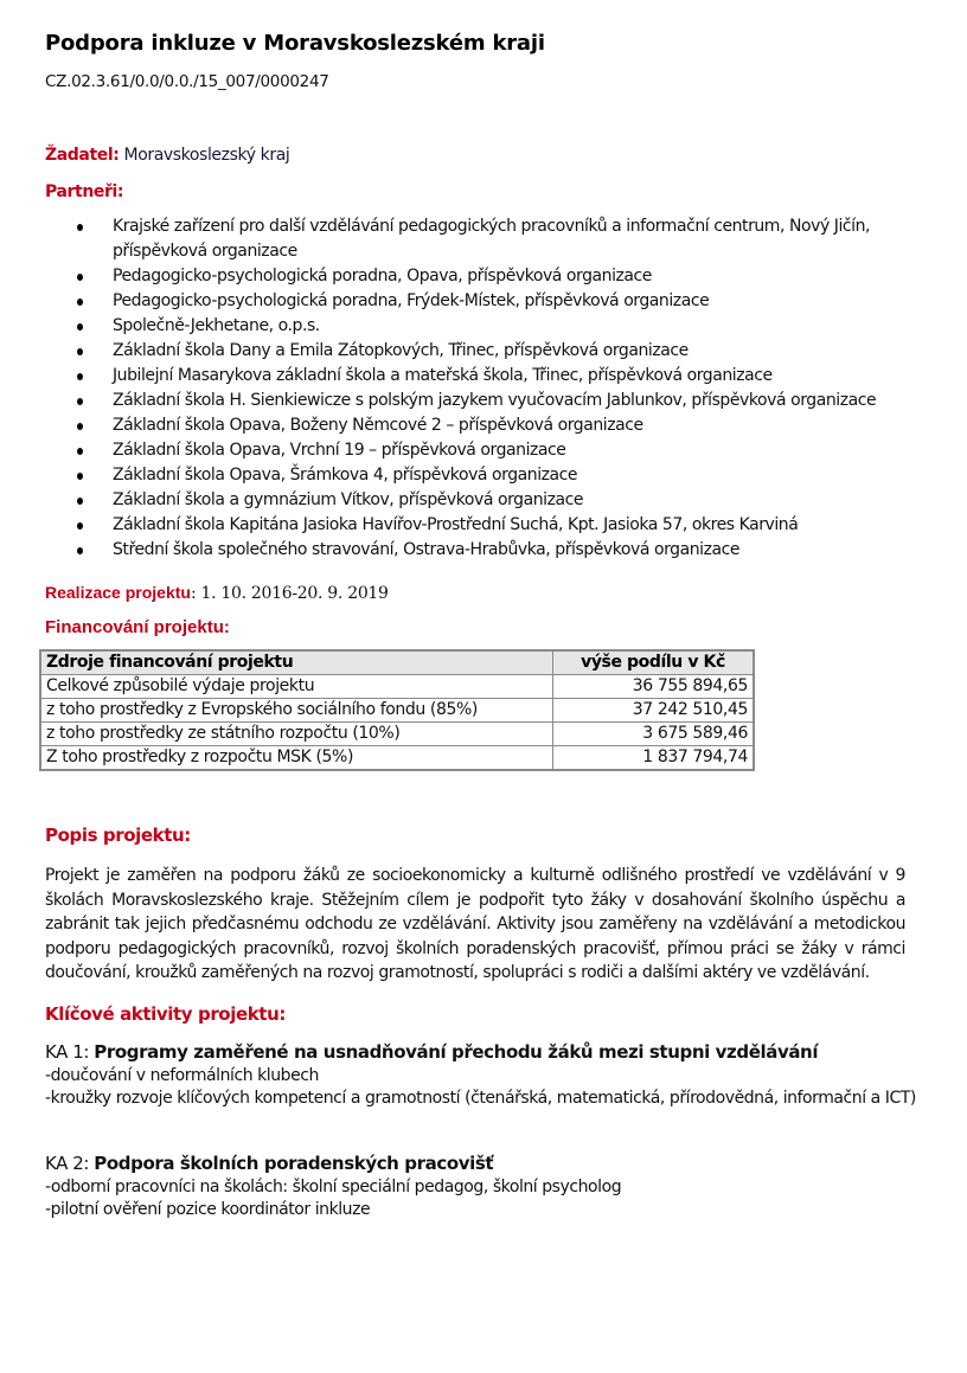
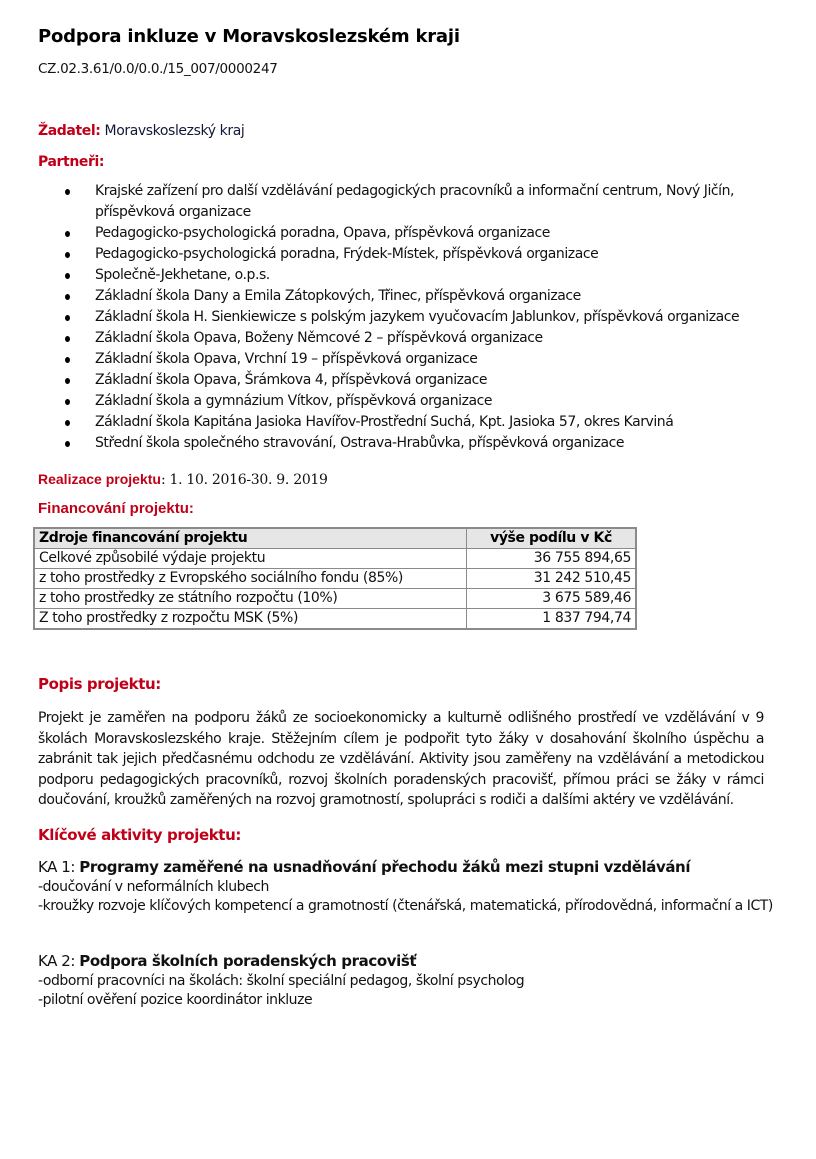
  Podpora inkluze v Moravskoslezském kraji
  CZ.02.3.61/0.0/0.0./15_007/0000247
  Žadatel: Moravskoslezský kraj
  Partneři:
  Krajské zařízení pro další vzdělávání pedagogických pracovníků a informační centrum, Nový Jičín, příspěvková organizace
  Pedagogicko-psychologická poradna, Opava, příspěvková organizace
  Pedagogicko-psychologická poradna, Frýdek-Místek, příspěvková organizace
  Společně-Jekhetane, o.p.s.
  Základní škola Dany a Emila Zátopkových, Třinec, příspěvková organizace
- Jubilejní Masarykova základní škola a mateřská škola, Třinec, příspěvková organizace
  Základní škola H. Sienkiewicze s polským jazykem vyučovacím Jablunkov, příspěvková organizace
  Základní škola Opava, Boženy Němcové 2 – příspěvková organizace
  Základní škola Opava, Vrchní 19 – příspěvková organizace
  Základní škola Opava, Šrámkova 4, příspěvková organizace
  Základní škola a gymnázium Vítkov, příspěvková organizace
  Základní škola Kapitána Jasioka Havířov-Prostřední Suchá, Kpt. Jasioka 57, okres Karviná
  Střední škola společného stravování, Ostrava-Hrabůvka, příspěvková organizace
- Realizace projektu: 1. 10. 2016-20. 9. 2019
+ Realizace projektu: 1. 10. 2016-30. 9. 2019
  Financování projektu:
  Zdroje financování projektu	výše podílu v Kč
  Celkové způsobilé výdaje projektu	36 755 894,65
- z toho prostředky z Evropského sociálního fondu (85%)	37 242 510,45
+ z toho prostředky z Evropského sociálního fondu (85%)	31 242 510,45
  z toho prostředky ze státního rozpočtu (10%)	3 675 589,46
  Z toho prostředky z rozpočtu MSK (5%)	1 837 794,74
  Popis projektu:
  Projekt je zaměřen na podporu žáků ze socioekonomicky a kulturně odlišného prostředí ve vzdělávání v 9 školách Moravskoslezského kraje. Stěžejním cílem je podpořit tyto žáky v dosahování školního úspěchu a zabránit tak jejich předčasnému odchodu ze vzdělávání. Aktivity jsou zaměřeny na vzdělávání a metodickou podporu pedagogických pracovníků, rozvoj školních poradenských pracovišť, přímou práci se žáky v rámci doučování, kroužků zaměřených na rozvoj gramotností, spolupráci s rodiči a dalšími aktéry ve vzdělávání.
  Klíčové aktivity projektu:
  KA 1: Programy zaměřené na usnadňování přechodu žáků mezi stupni vzdělávání
  -doučování v neformálních klubech
  -kroužky rozvoje klíčových kompetencí a gramotností (čtenářská, matematická, přírodovědná, informační a ICT)
  KA 2: Podpora školních poradenských pracovišť
  -odborní pracovníci na školách: školní speciální pedagog, školní psycholog
  -pilotní ověření pozice koordinátor inkluze
